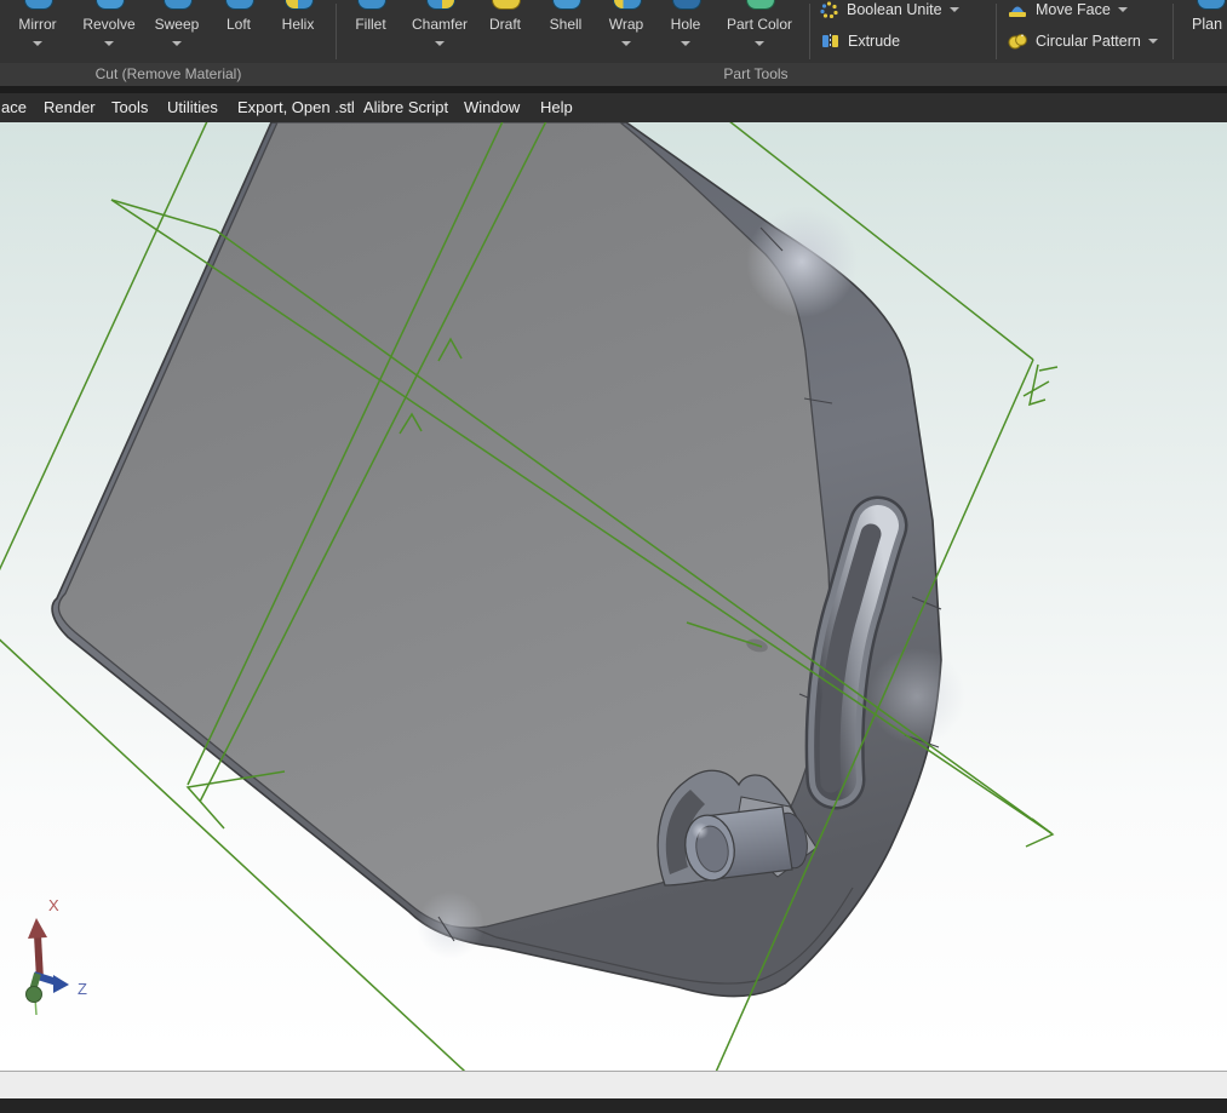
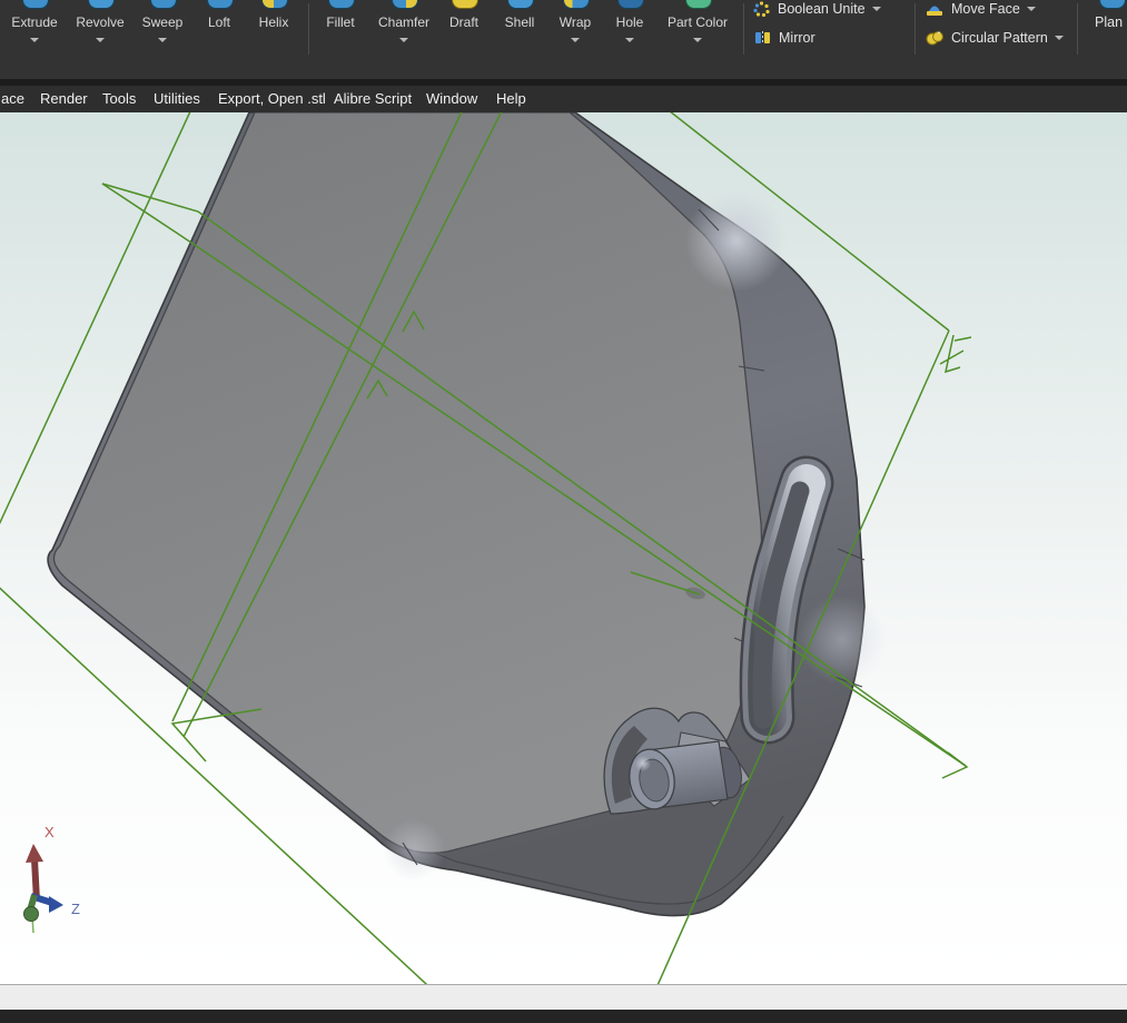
- Mirror
+ Extrude
  Revolve
  Sweep
  Loft
  Helix
  Fillet
  Chamfer
  Draft
  Shell
  Wrap
  Hole
  Part Color
  Boolean Unite
- Extrude
+ Mirror
  Move Face
  Circular Pattern
  Plan
- Cut (Remove Material)
- Part Tools
  ace
  Render
  Tools
  Utilities
  Export, Open .stl
  Alibre Script
  Window
  Help
  X
  Z
